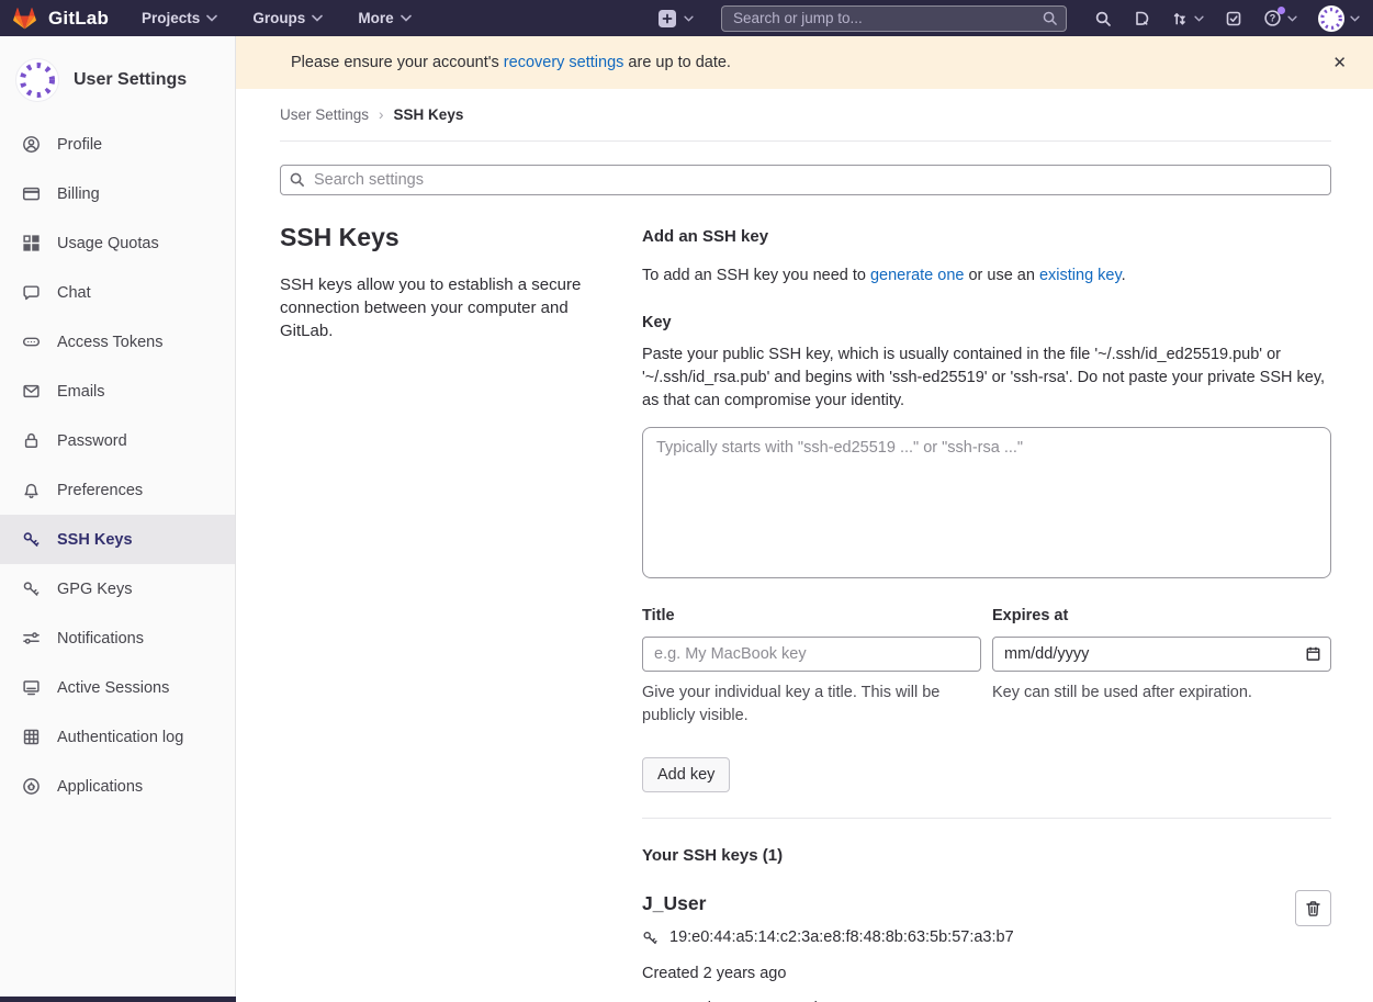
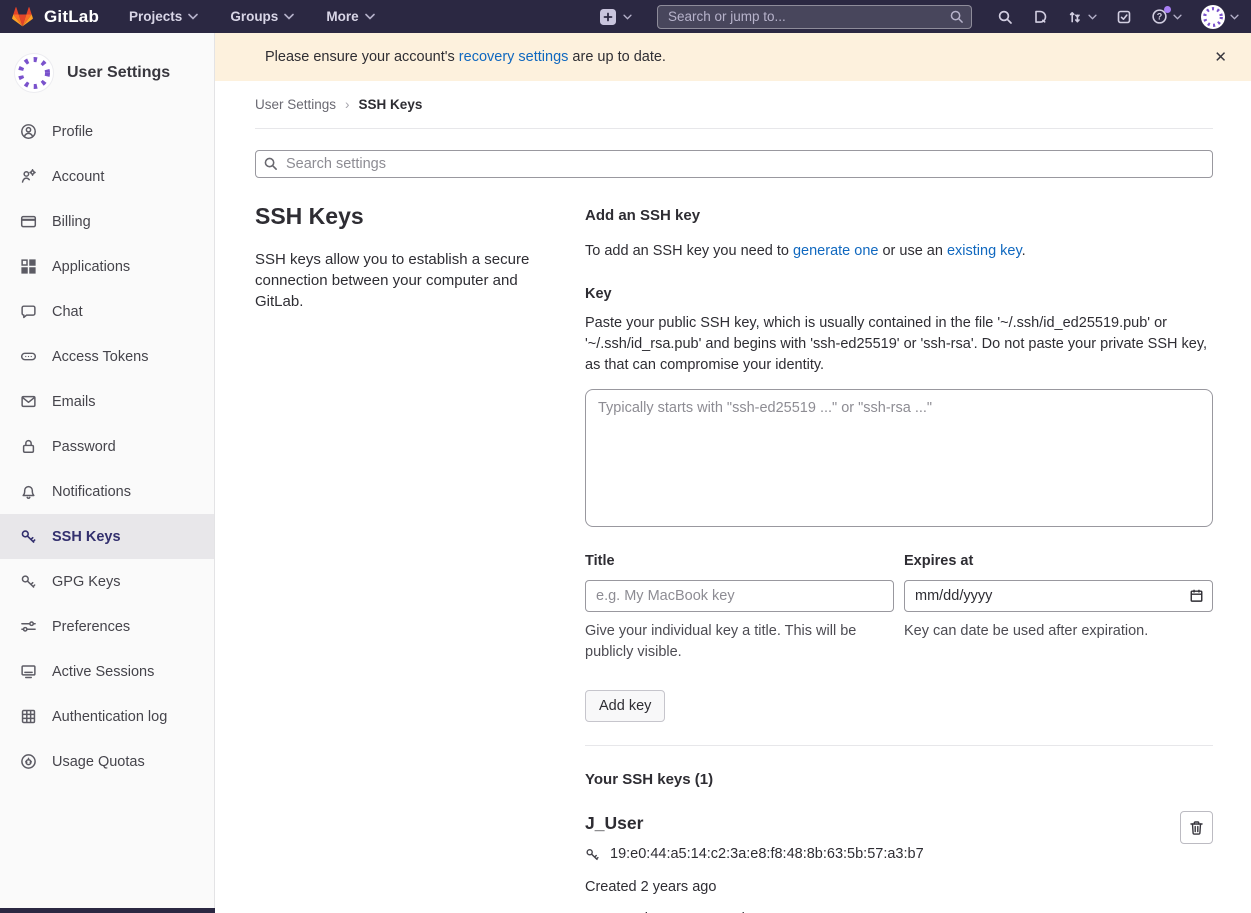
  GitLab
  Projects
  Groups
  More
  Search or jump to...
  ?
  User Settings
  Profile
+ Account
  Billing
- Usage Quotas
+ Applications
  Chat
  Access Tokens
  Emails
  Password
- Preferences
+ Notifications
  SSH Keys
  GPG Keys
- Notifications
+ Preferences
  Active Sessions
  Authentication log
- Applications
+ Usage Quotas
  Please ensure your account's recovery settings are up to date.
  ✕
  User Settings
  ›
  SSH Keys
  Search settings
  SSH Keys
  SSH keys allow you to establish a secure connection between your computer and GitLab.
  Add an SSH key
  To add an SSH key you need to generate one or use an existing key.
  Key
  Paste your public SSH key, which is usually contained in the file '~/.ssh/id_ed25519.pub' or '~/.ssh/id_rsa.pub' and begins with 'ssh-ed25519' or 'ssh-rsa'. Do not paste your private SSH key, as that can compromise your identity.
  Typically starts with "ssh-ed25519 ..." or "ssh-rsa ..."
  Title
  e.g. My MacBook key
  Give your individual key a title. This will be publicly visible.
  Expires at
  mm/dd/yyyy
- Key can still be used after expiration.
+ Key can date be used after expiration.
  Add key
  Your SSH keys (1)
  J_User
  19:e0:44:a5:14:c2:3a:e8:f8:48:8b:63:5b:57:a3:b7
  Created 2 years ago
